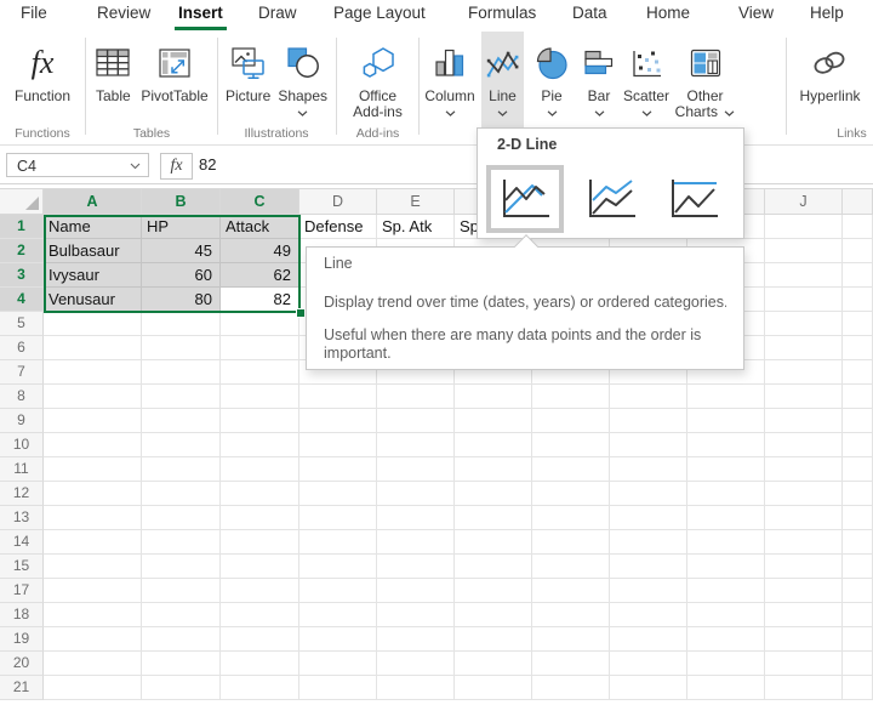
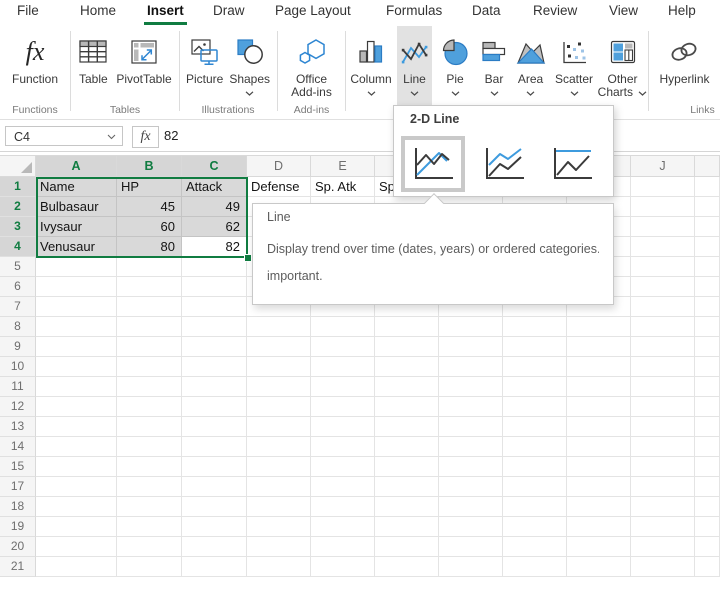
  File
- Review
+ Home
  Insert
  Draw
  Page Layout
  Formulas
  Data
- Home
+ Review
  View
  Help
  fx
  Function
  Functions
  Table
  PivotTable
  Tables
  Picture
  Shapes
  Illustrations
  Office
  Add-ins
  Add-ins
  Column
  Line
  Pie
  Bar
+ Area
  Scatter
  Other
  Charts
  Hyperlink
  Links
  C4
  fx
  82
  A
  B
  C
  D
  E
  J
  1
  Name
  HP
  Attack
  Defense
  Sp. Atk
  2
  Bulbasaur
  45
  49
  3
  Ivysaur
  60
  62
  4
  Venusaur
  80
  82
  5
  6
  7
  8
  9
  10
  11
  12
  13
  14
  15
  17
  18
  19
  20
  21
  2-D Line
  Line
  Display trend over time (dates, years) or ordered categories.
- Useful when there are many data points and the order is
  important.
